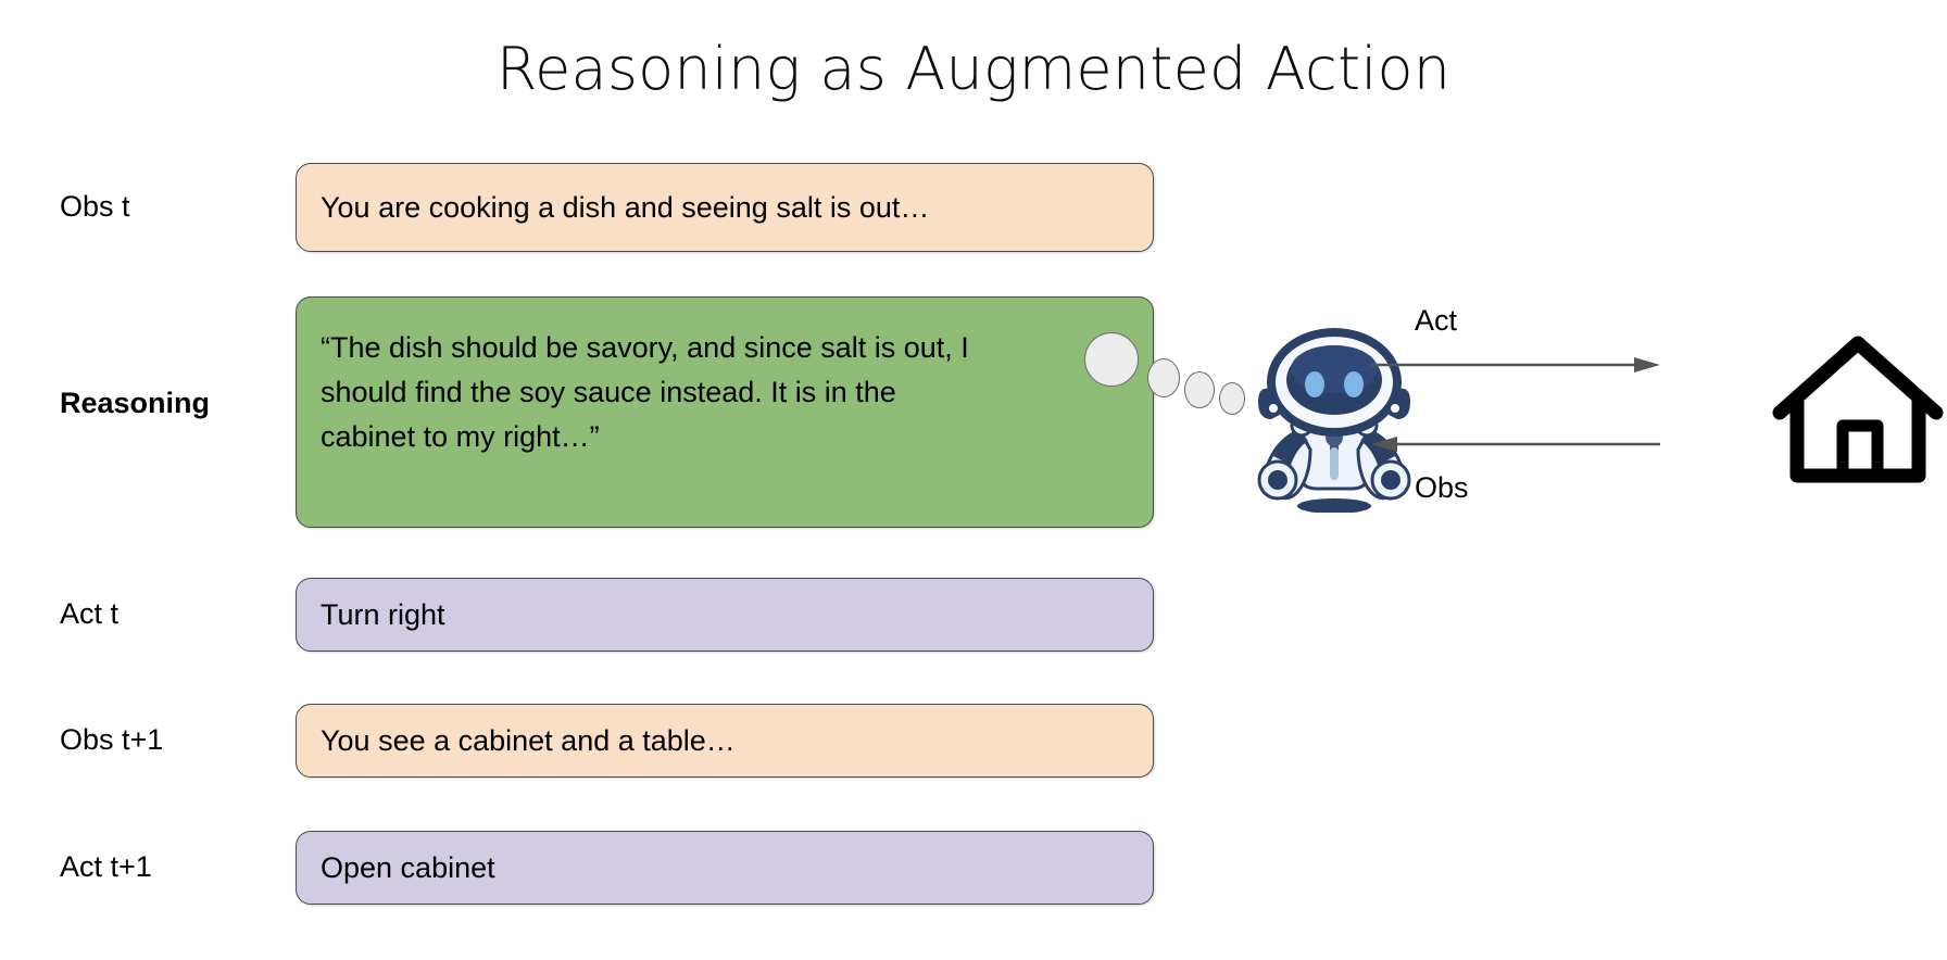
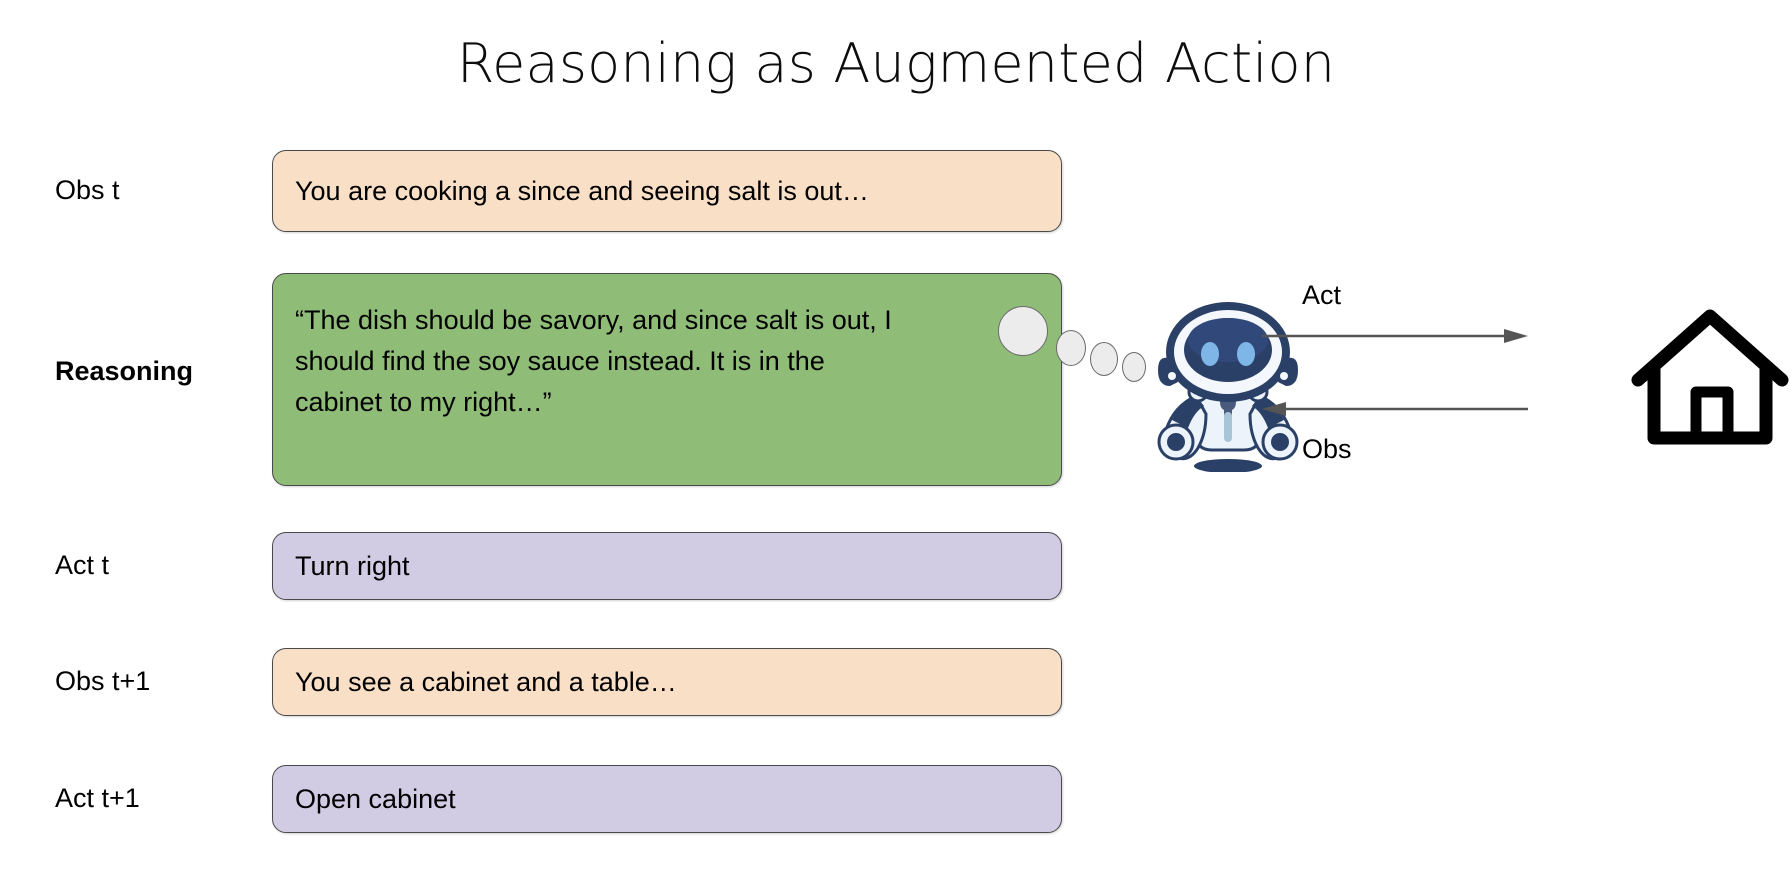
  Reasoning as Augmented Action
  Obs t
- You are cooking a dish and seeing salt is out…
+ You are cooking a since and seeing salt is out…
  Reasoning
  “The dish should be savory, and since salt is out, I
  should find the soy sauce instead. It is in the
  cabinet to my right…”
  Act t
  Turn right
  Obs t+1
  You see a cabinet and a table…
  Act t+1
  Open cabinet
  Act
  Obs
